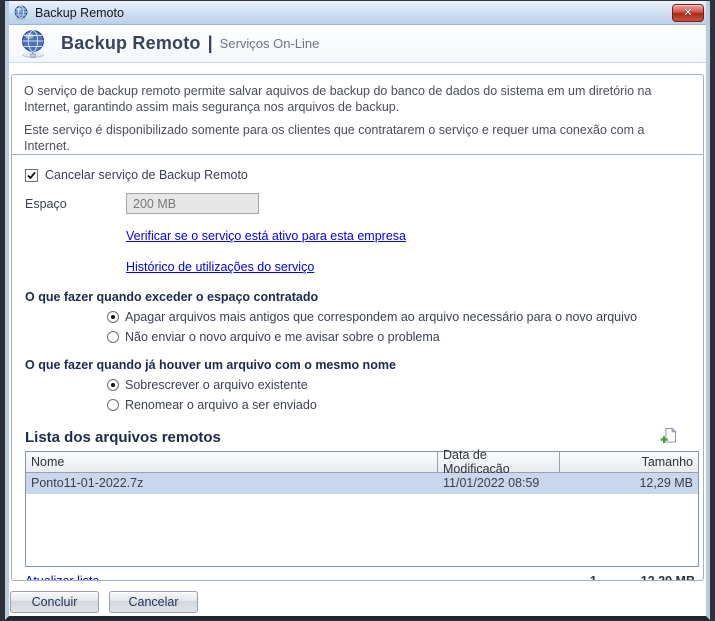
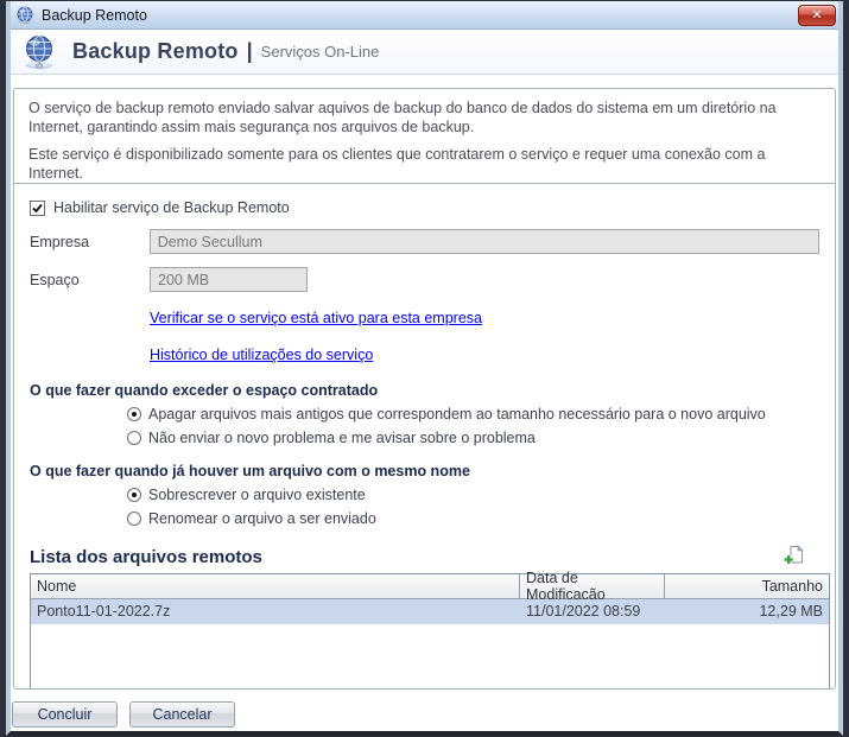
  Backup Remoto
  ✕
  Backup Remoto
  |
  Serviços On-Line
- O serviço de backup remoto permite salvar aquivos de backup do banco de dados do sistema em um diretório na Internet, garantindo assim mais segurança nos arquivos de backup.
+ O serviço de backup remoto enviado salvar aquivos de backup do banco de dados do sistema em um diretório na Internet, garantindo assim mais segurança nos arquivos de backup.
  Este serviço é disponibilizado somente para os clientes que contratarem o serviço e requer uma conexão com a Internet.
- Cancelar serviço de Backup Remoto
+ Habilitar serviço de Backup Remoto
+ Empresa
+ Demo Secullum
  Espaço
  200 MB
  Verificar se o serviço está ativo para esta empresa
  Histórico de utilizações do serviço
  O que fazer quando exceder o espaço contratado
- Apagar arquivos mais antigos que correspondem ao arquivo necessário para o novo arquivo
+ Apagar arquivos mais antigos que correspondem ao tamanho necessário para o novo arquivo
- Não enviar o novo arquivo e me avisar sobre o problema
+ Não enviar o novo problema e me avisar sobre o problema
  O que fazer quando já houver um arquivo com o mesmo nome
  Sobrescrever o arquivo existente
  Renomear o arquivo a ser enviado
  Lista dos arquivos remotos
  Nome
  Data de Modificação
  Tamanho
  Ponto11-01-2022.7z
  11/01/2022 08:59
  12,29 MB
  Concluir
  Cancelar
